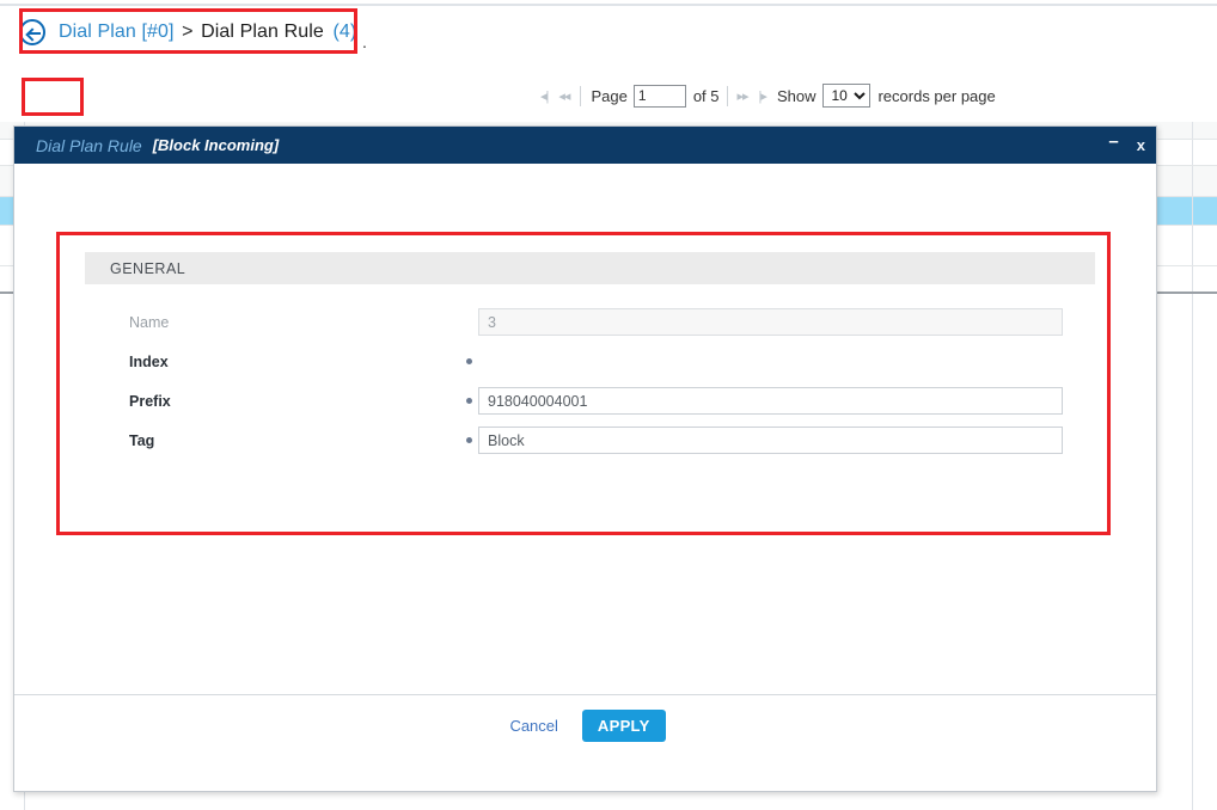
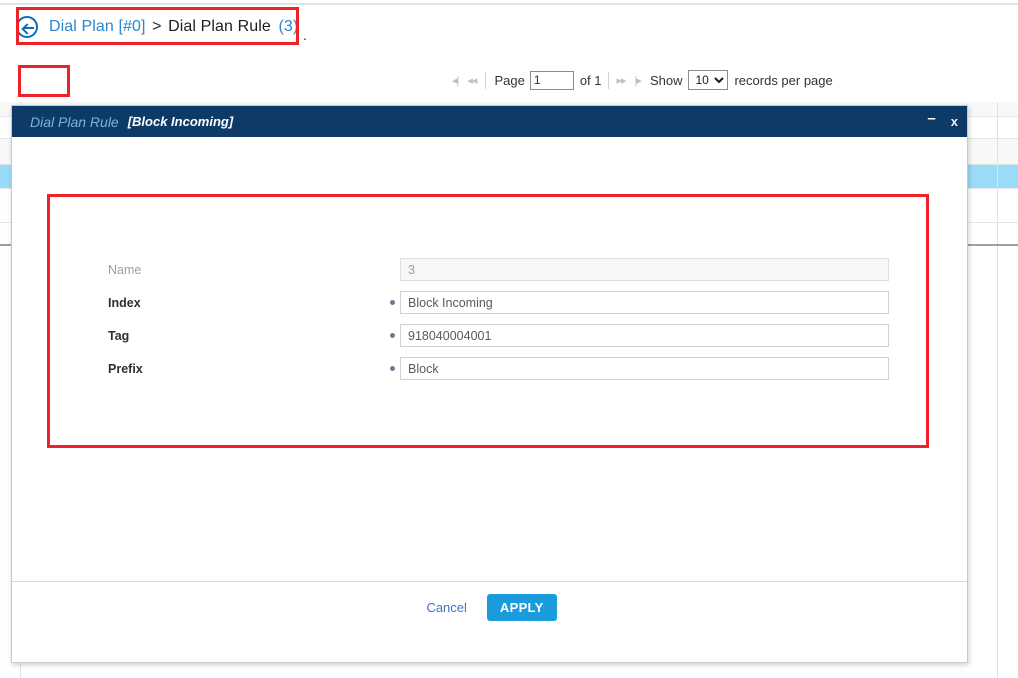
- Dial Plan [#0] > Dial Plan Rule (4)
+ Dial Plan [#0] > Dial Plan Rule (3)
  .
  ◂|
  ◂◂
  Page
  1
- of 5
+ of 1
  ▸▸
  |▸
  Show
  10
  records per page
  Dial Plan Rule
  [Block Incoming]
  –
  x
- GENERAL
  Name
  3
  Index
+ Block Incoming
- Prefix
+ Tag
  918040004001
- Tag
+ Prefix
  Block
  Cancel
  APPLY
